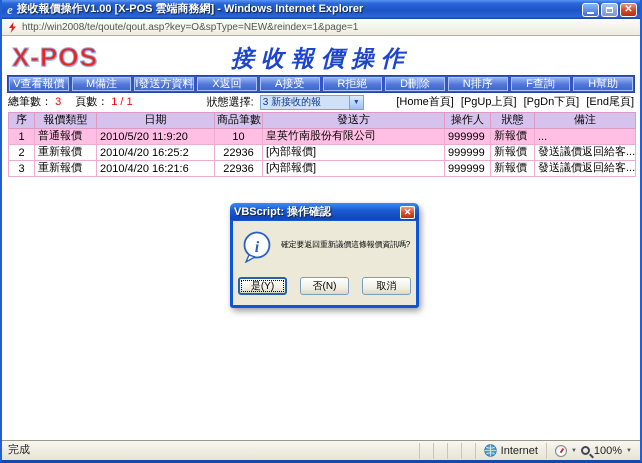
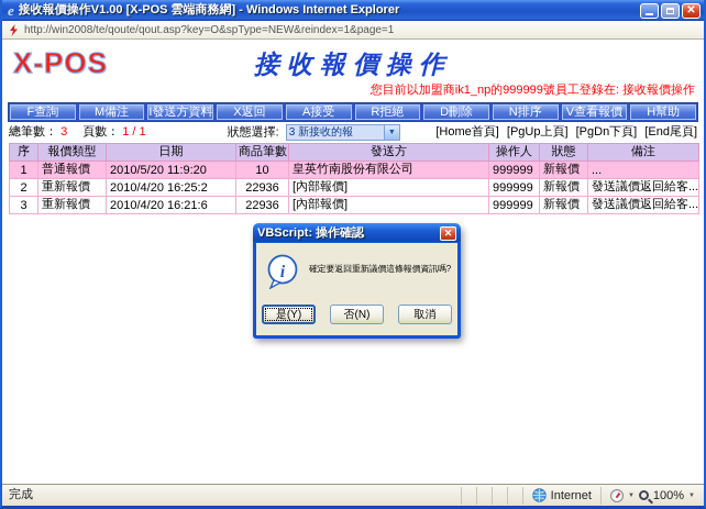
  e
  接收報價操作V1.00 [X-POS 雲端商務網] - Windows Internet Explorer
  ✕
  http://win2008/te/qoute/qout.asp?key=O&spType=NEW&reindex=1&page=1
  X-POS
  接收報價操作
+ 您目前以加盟商ik1_np的999999號員工登錄在: 接收報價操作
- V查看報價
+ F查詢
  M備注
  I發送方資料
  X返回
  A接受
  R拒絕
  D刪除
  N排序
- F查詢
+ V查看報價
  H幫助
  總筆數： 3
  頁數： 1 / 1
  狀態選擇:
  3 新接收的報
  [Home首頁] [PgUp上頁] [PgDn下頁] [End尾頁]
  序	報價類型	日期	商品筆數	發送方	操作人	狀態	備注
  1	普通報價	2010/5/20 11:9:20	10	皇英竹南股份有限公司	999999	新報價	...
  2	重新報價	2010/4/20 16:25:2	22936	[內部報價]	999999	新報價	發送議價返回給客...
  3	重新報價	2010/4/20 16:21:6	22936	[內部報價]	999999	新報價	發送議價返回給客...
  完成
  Internet
  100%
  VBScript: 操作確認
  ✕
  i
  確定要返回重新議價這條報價資訊嗎?
  是(Y)
  否(N)
  取消
